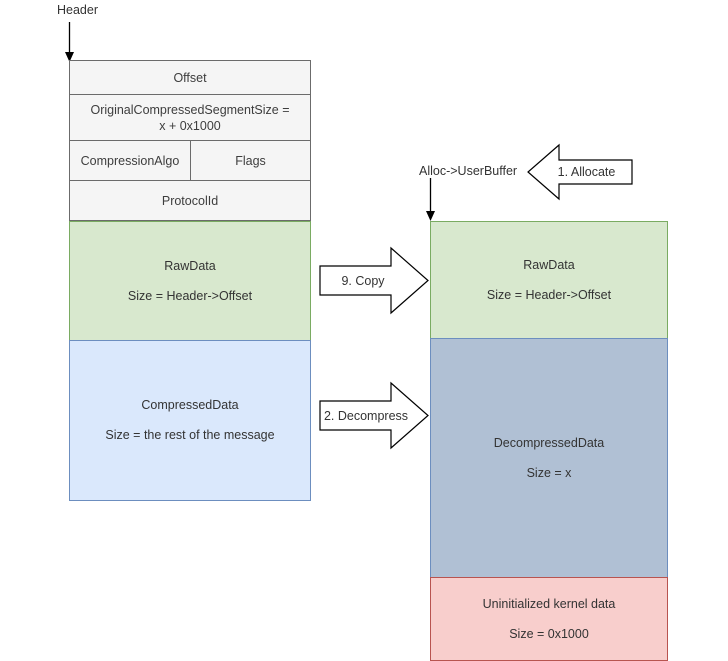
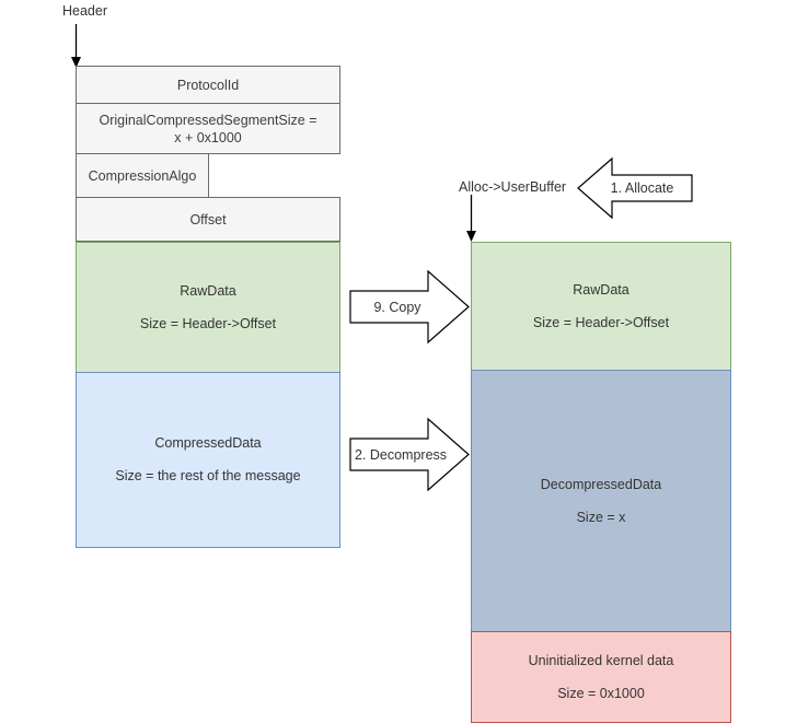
  Header
- Offset
+ ProtocolId
  OriginalCompressedSegmentSize =
  x + 0x1000
  CompressionAlgo
- Flags
- ProtocolId
+ Offset
  RawData
  Size = Header->Offset
  CompressedData
  Size = the rest of the message
  9. Copy
  2. Decompress
  Alloc->UserBuffer
  1. Allocate
  RawData
  Size = Header->Offset
  DecompressedData
  Size = x
  Uninitialized kernel data
  Size = 0x1000
